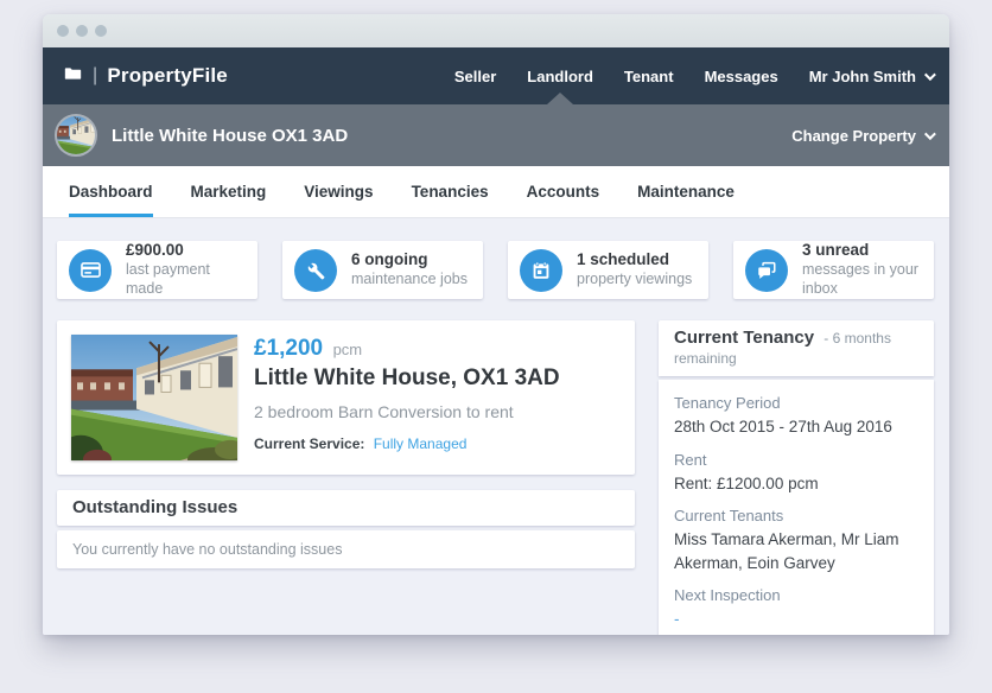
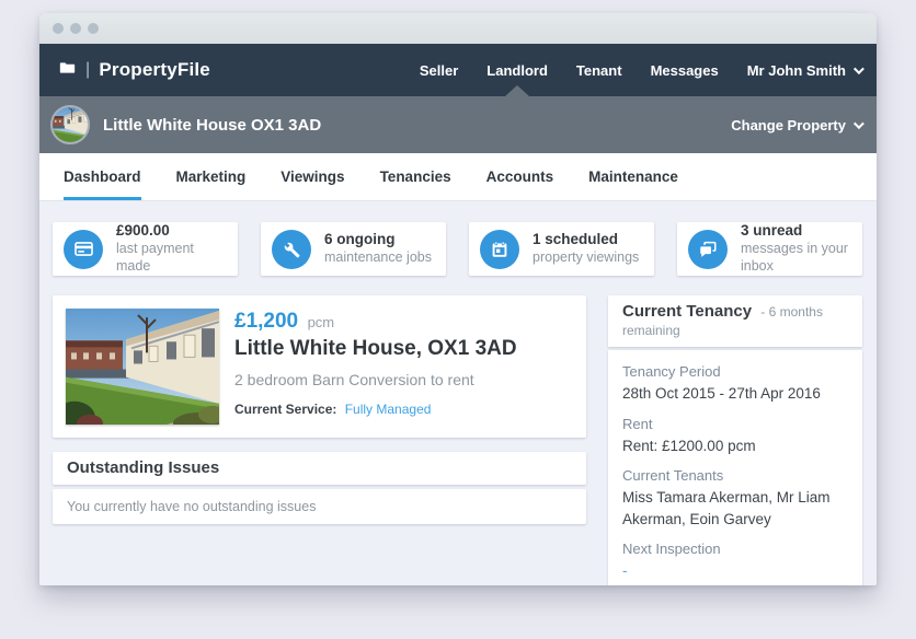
  |
  PropertyFile
  Seller
  Landlord
  Tenant
  Messages
  Mr John Smith
  Little White House OX1 3AD
  Change Property
  Dashboard
  Marketing
  Viewings
  Tenancies
  Accounts
  Maintenance
  £900.00
  last payment made
  6 ongoing
  maintenance jobs
  1 scheduled
  property viewings
  3 unread
  messages in your inbox
  £1,200 pcm
  Little White House, OX1 3AD
  2 bedroom Barn Conversion to rent
  Current Service: Fully Managed
  Outstanding Issues
  You currently have no outstanding issues
  Current Tenancy - 6 months remaining
  Tenancy Period
- 28th Oct 2015 - 27th Aug 2016
+ 28th Oct 2015 - 27th Apr 2016
  Rent
  Rent: £1200.00 pcm
  Current Tenants
  Miss Tamara Akerman, Mr Liam Akerman, Eoin Garvey
  Next Inspection
  -
